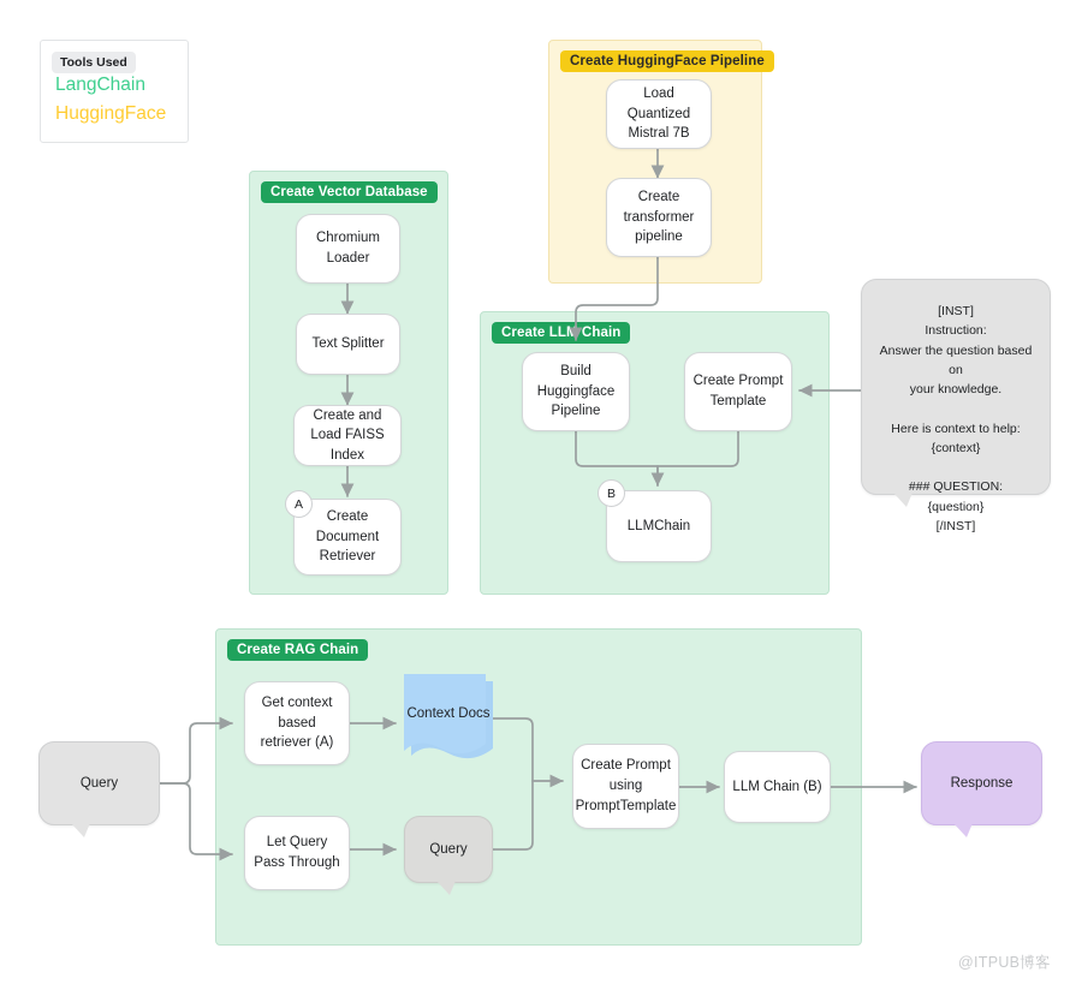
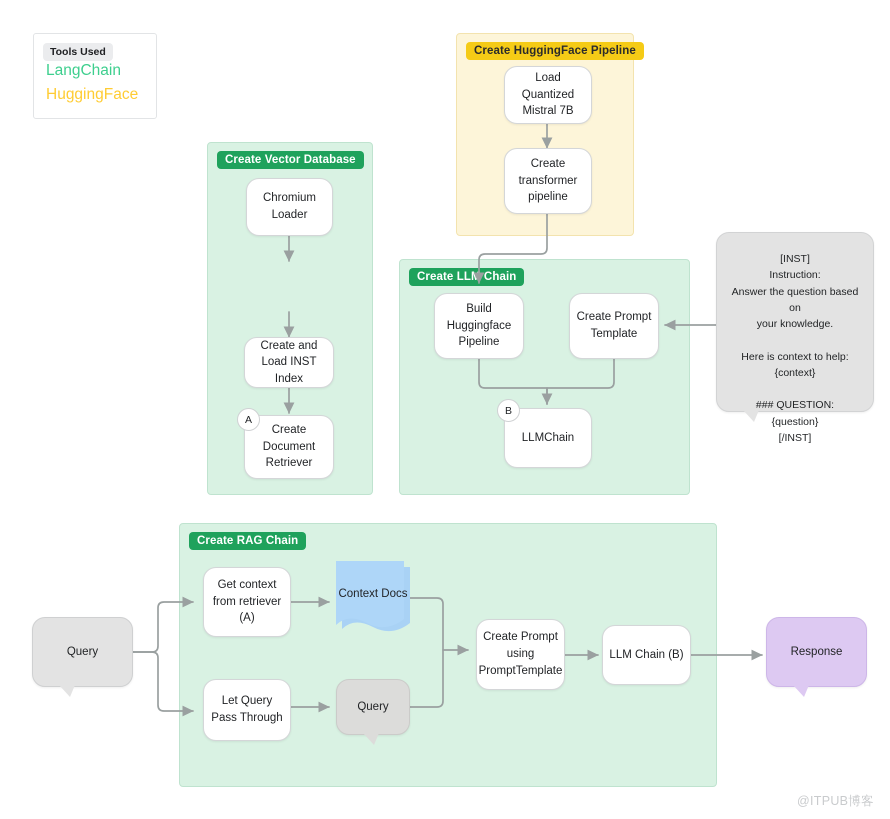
  Create Vector Database
  Create HuggingFace Pipeline
  Create LLM Chain
  Create RAG Chain
  Tools Used
  LangChain
  HuggingFace
  Chromium Loader
- Text Splitter
- Create and Load FAISS Index
+ Create and Load INST Index
  Create Document Retriever
  A
  Load Quantized Mistral 7B
  Create transformer pipeline
  Build Huggingface Pipeline
  Create Prompt Template
  LLMChain
  B
  [INST]
  Instruction:
  Answer the question based on
  your knowledge.
  Here is context to help:
  {context}
  ### QUESTION:
  {question}
  [/INST]
  Query
- Get context based retriever (A)
+ Get context from retriever (A)
  Let Query Pass Through
  Context Docs
  Query
  Create Prompt using PromptTemplate
  LLM Chain (B)
  Response
  @ITPUB博客
